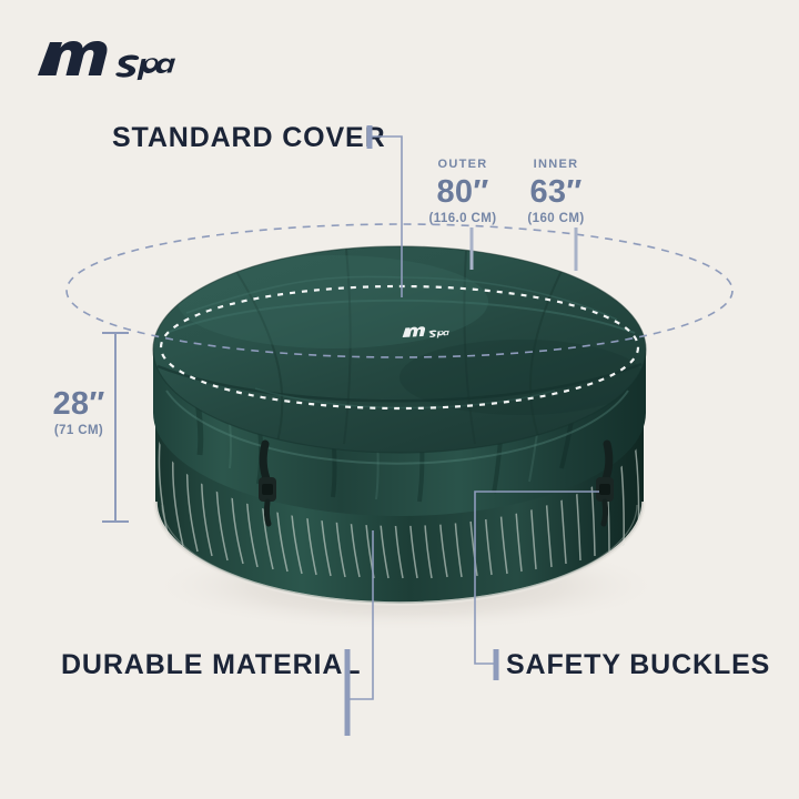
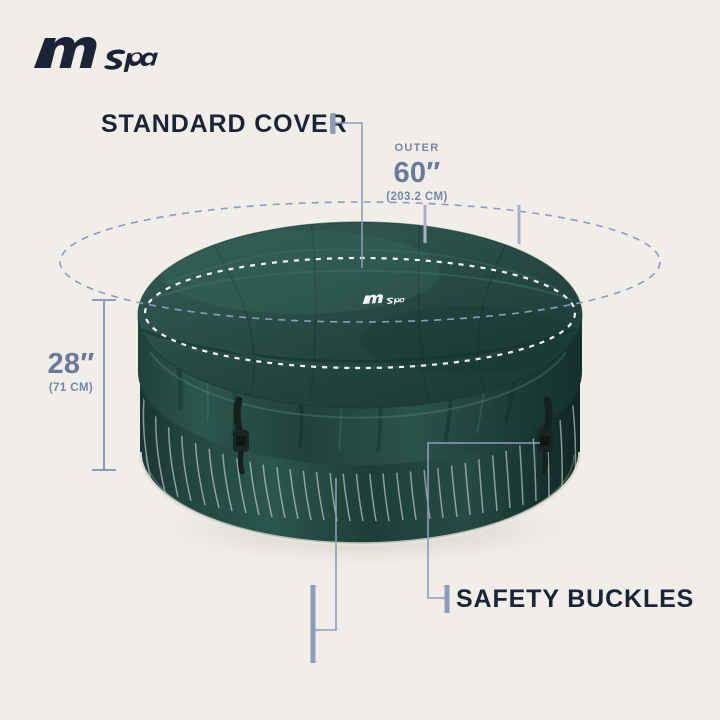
  STANDARD COVER
- DURABLE MATERIAL
  SAFETY BUCKLES
  OUTER
- 80″
+ 60″
- (116.0 CM)
+ (203.2 CM)
- INNER
- 63″
- (160 CM)
  28″
  (71 CM)
